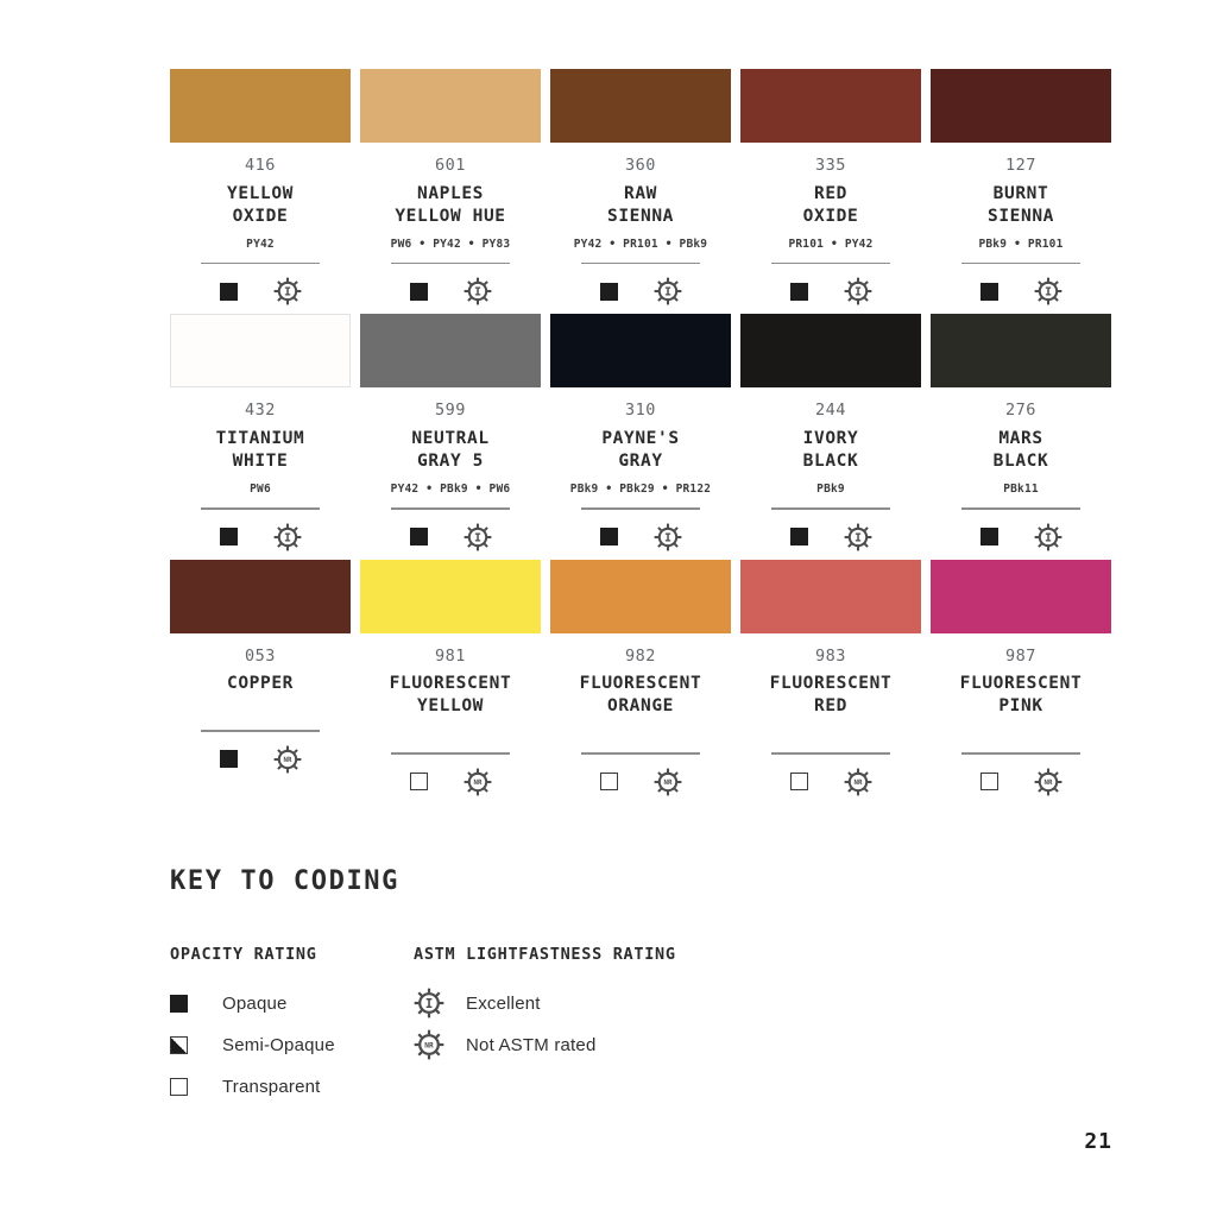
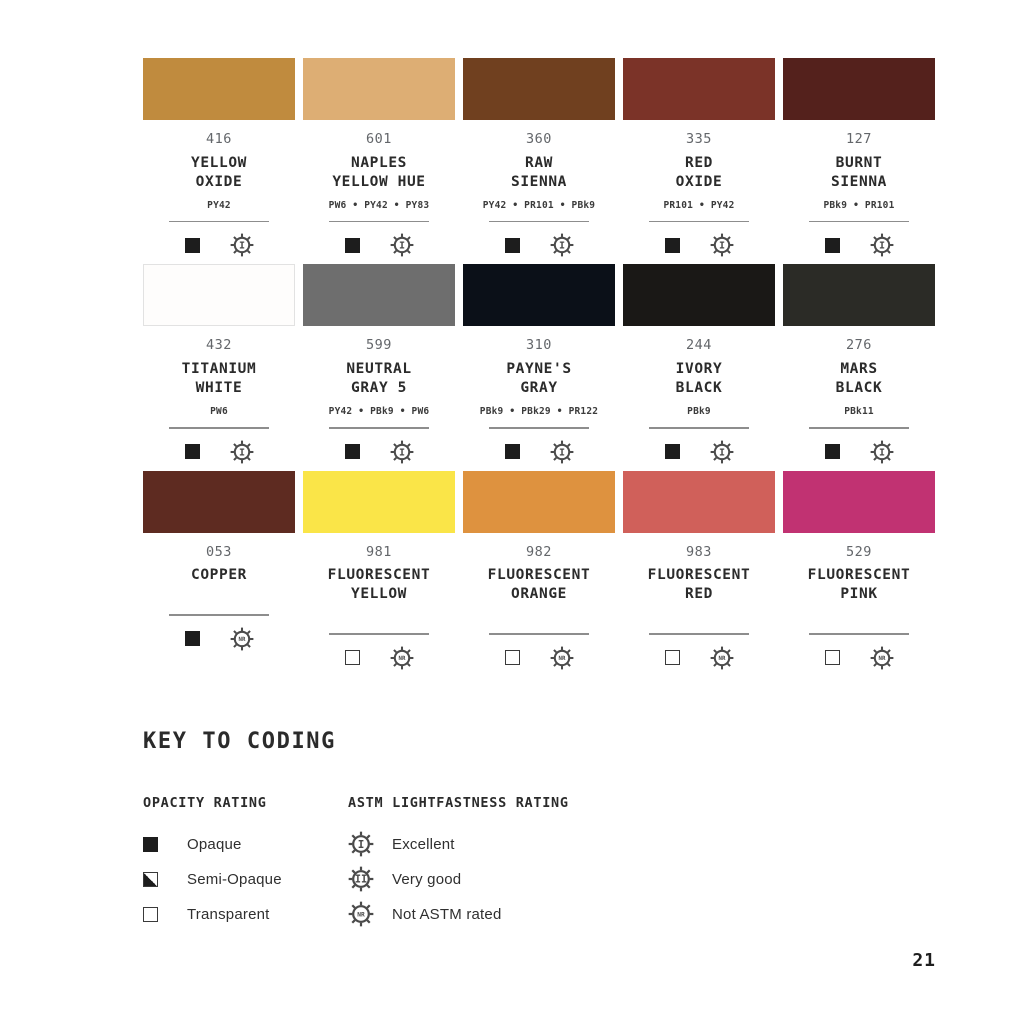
  416
  YELLOW
  OXIDE
  PY42
  I
  601
  NAPLES
  YELLOW HUE
  PW6 • PY42 • PY83
  I
  360
  RAW
  SIENNA
  PY42 • PR101 • PBk9
  I
  335
  RED
  OXIDE
  PR101 • PY42
  I
  127
  BURNT
  SIENNA
  PBk9 • PR101
  I
  432
  TITANIUM
  WHITE
  PW6
  I
  599
  NEUTRAL
  GRAY 5
  PY42 • PBk9 • PW6
  I
  310
  PAYNE'S
  GRAY
  PBk9 • PBk29 • PR122
  I
  244
  IVORY
  BLACK
  PBk9
  I
  276
  MARS
  BLACK
  PBk11
  I
  053
  COPPER
  981
  FLUORESCENT
  YELLOW
  982
  FLUORESCENT
  ORANGE
  983
  FLUORESCENT
  RED
- 987
+ 529
  FLUORESCENT
  PINK
  KEY TO CODING
  OPACITY RATING
  Opaque
  Semi-Opaque
  Transparent
  ASTM LIGHTFASTNESS RATING
  I
  Excellent
+ II
+ Very good
  Not ASTM rated
  21
